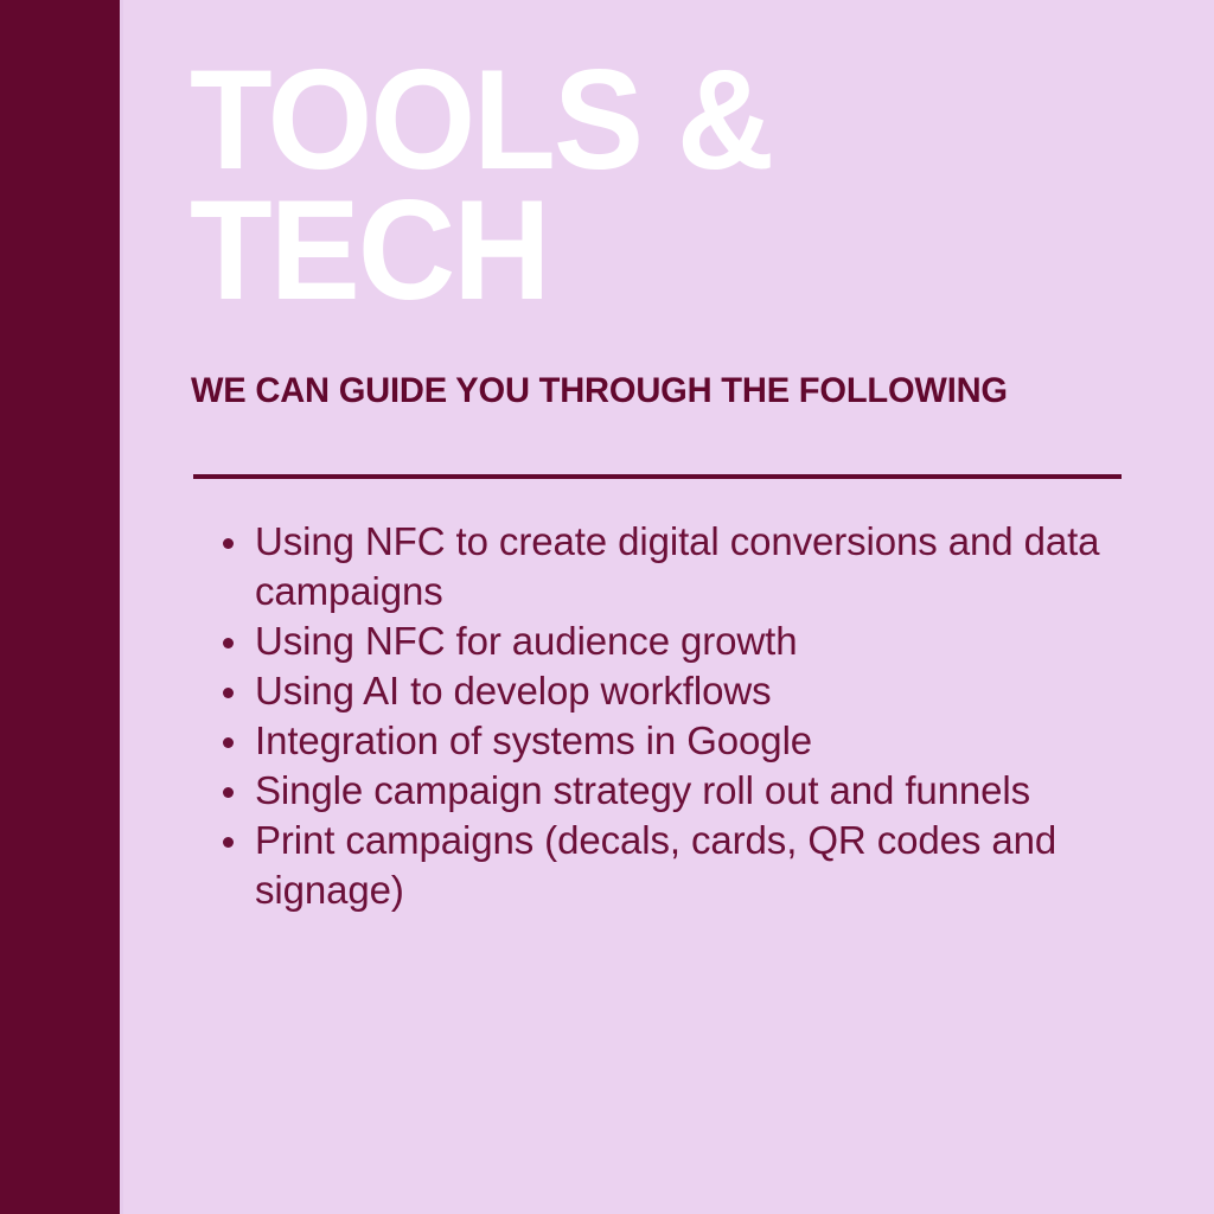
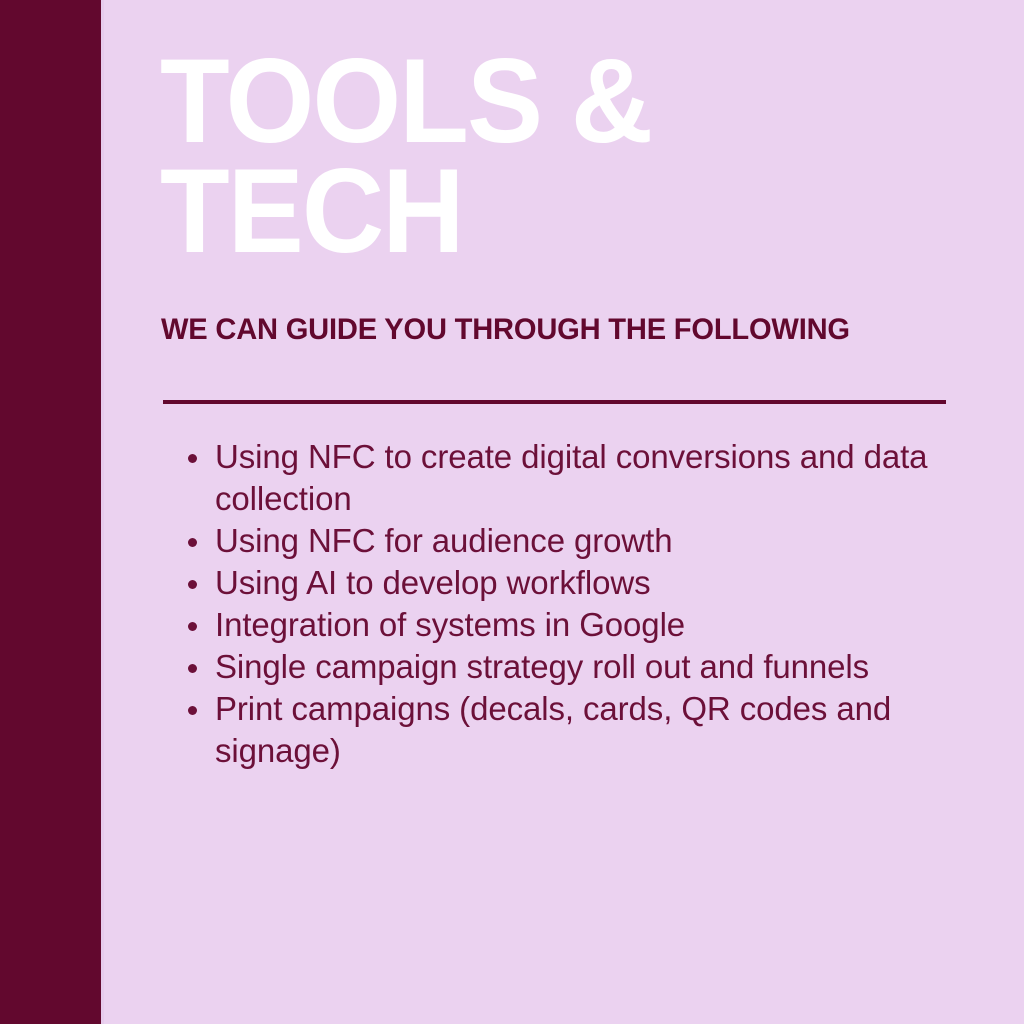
  TOOLS &
  TECH
  WE CAN GUIDE YOU THROUGH THE FOLLOWING
- Using NFC to create digital conversions and data campaigns
+ Using NFC to create digital conversions and data collection
  Using NFC for audience growth
  Using AI to develop workflows
  Integration of systems in Google
  Single campaign strategy roll out and funnels
  Print campaigns (decals, cards, QR codes and signage)
